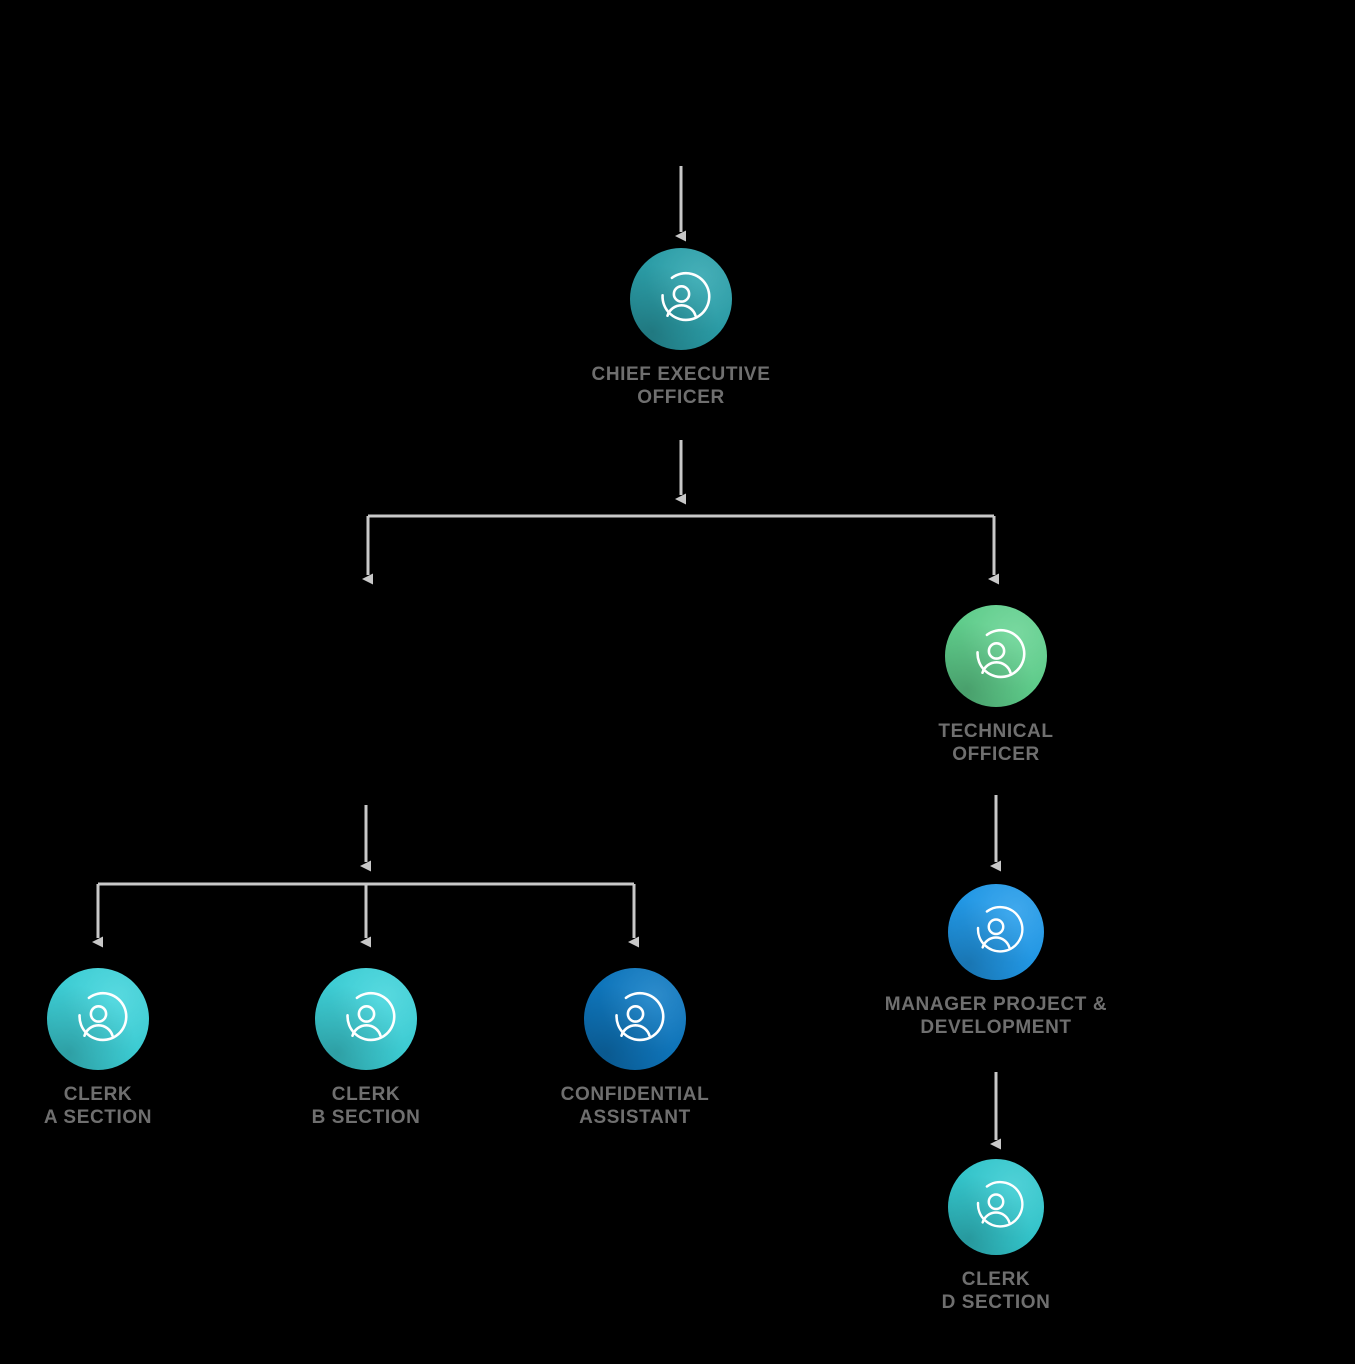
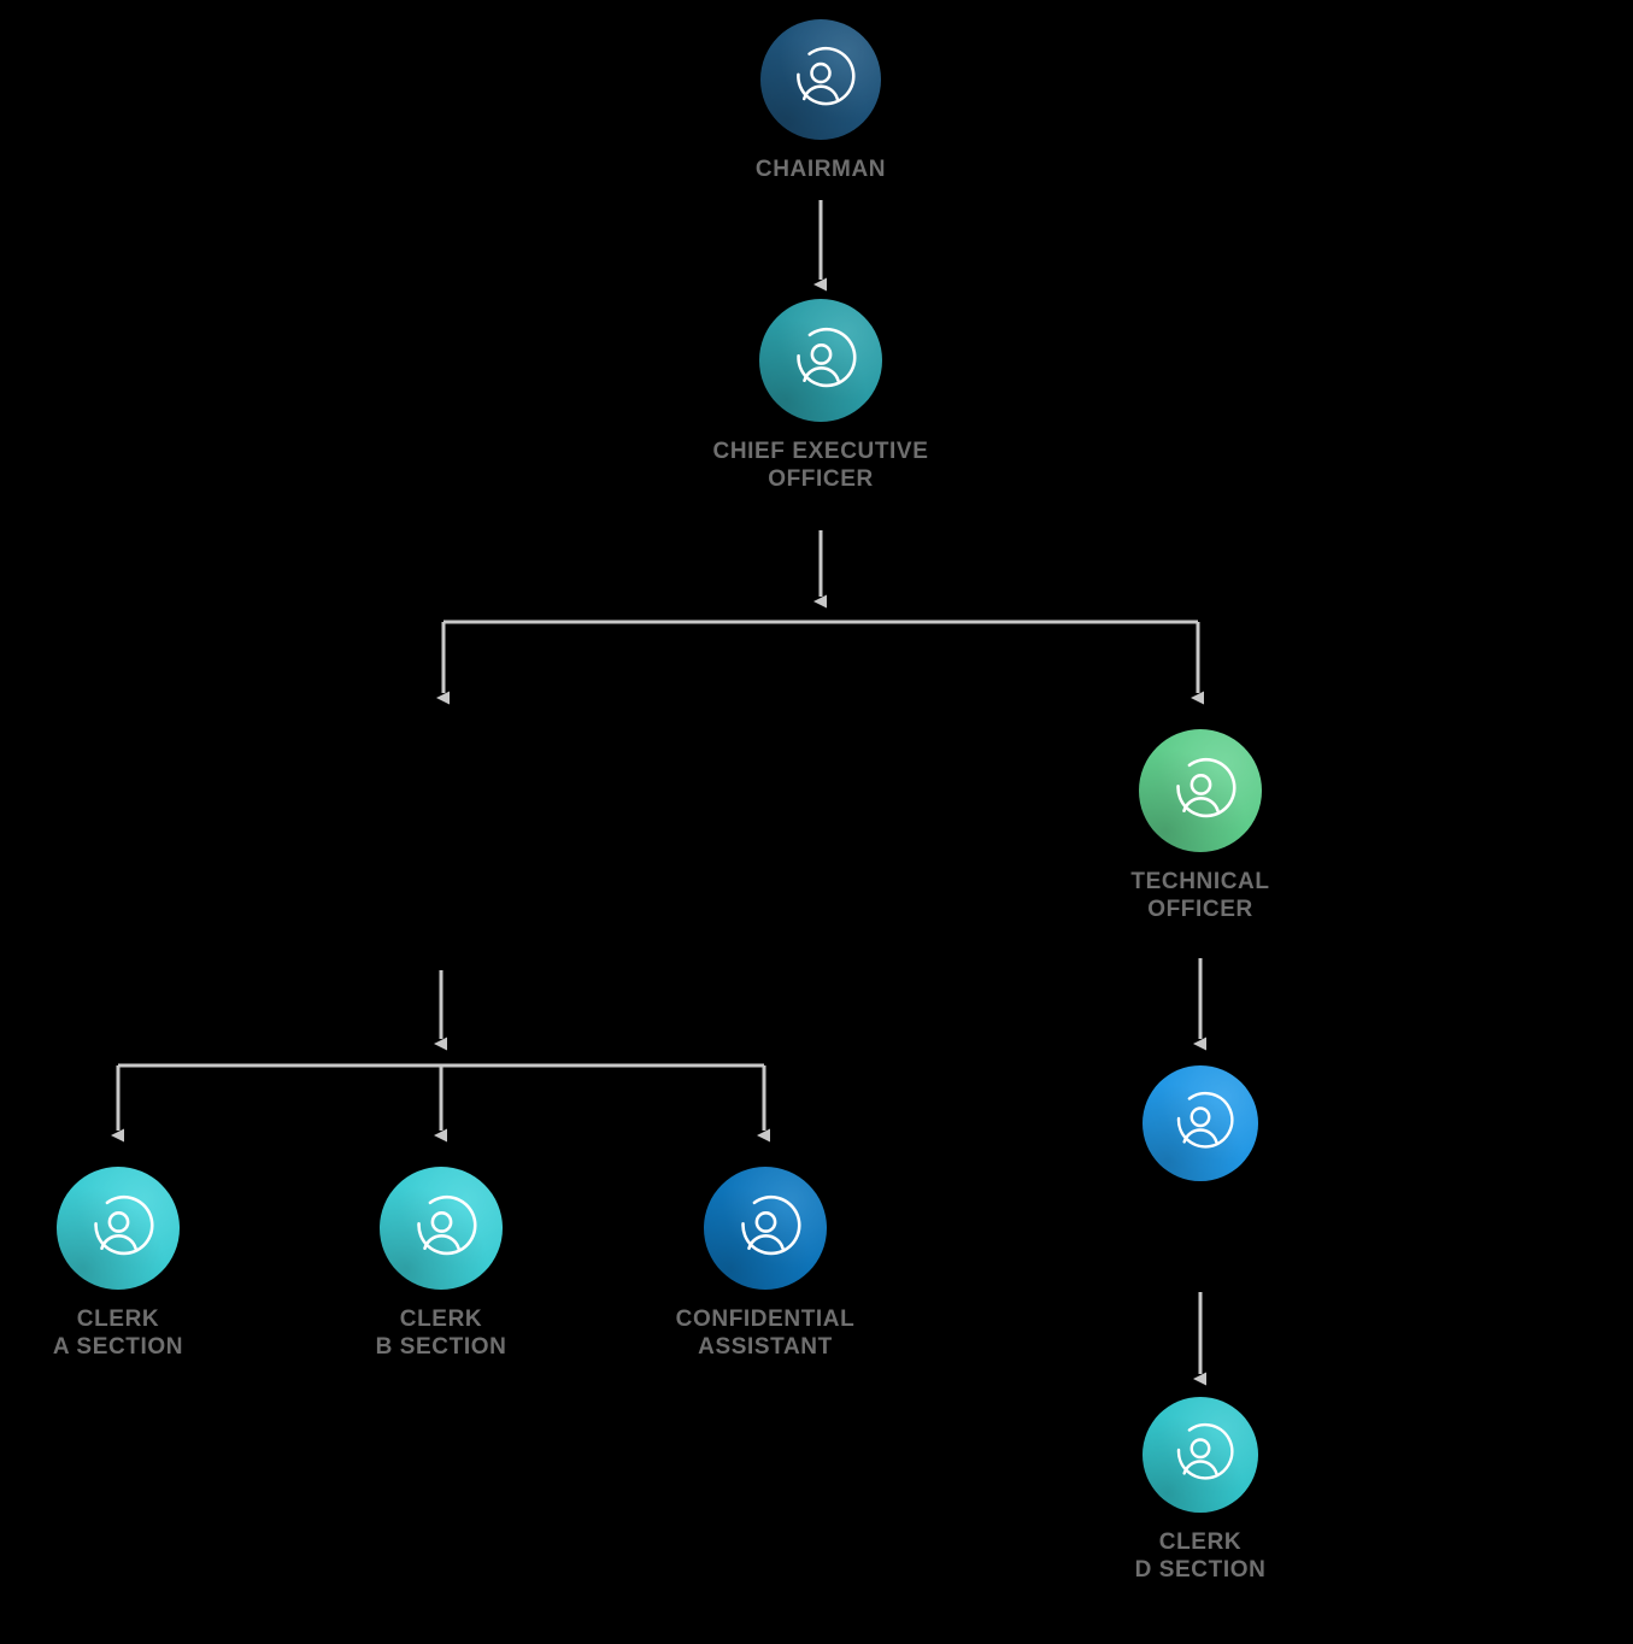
+ CHAIRMAN
  CHIEF EXECUTIVE
  OFFICER
  TECHNICAL
  OFFICER
  CLERK
  A SECTION
  CLERK
  B SECTION
  CONFIDENTIAL
  ASSISTANT
- MANAGER PROJECT &
- DEVELOPMENT
  CLERK
  D SECTION
